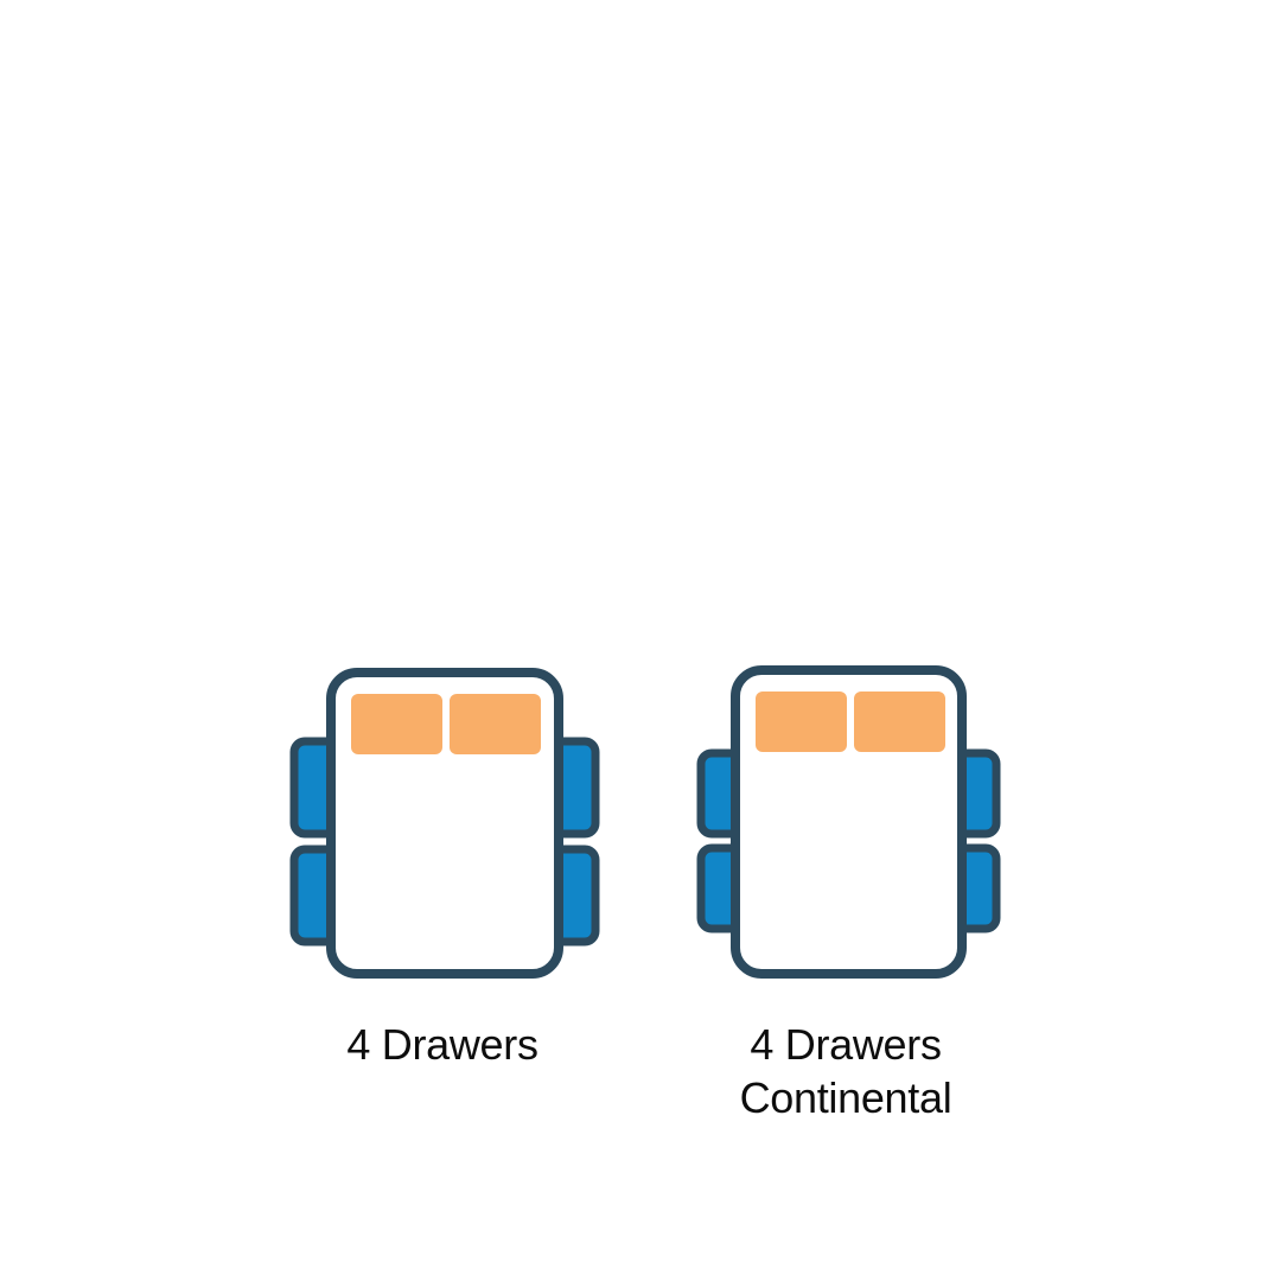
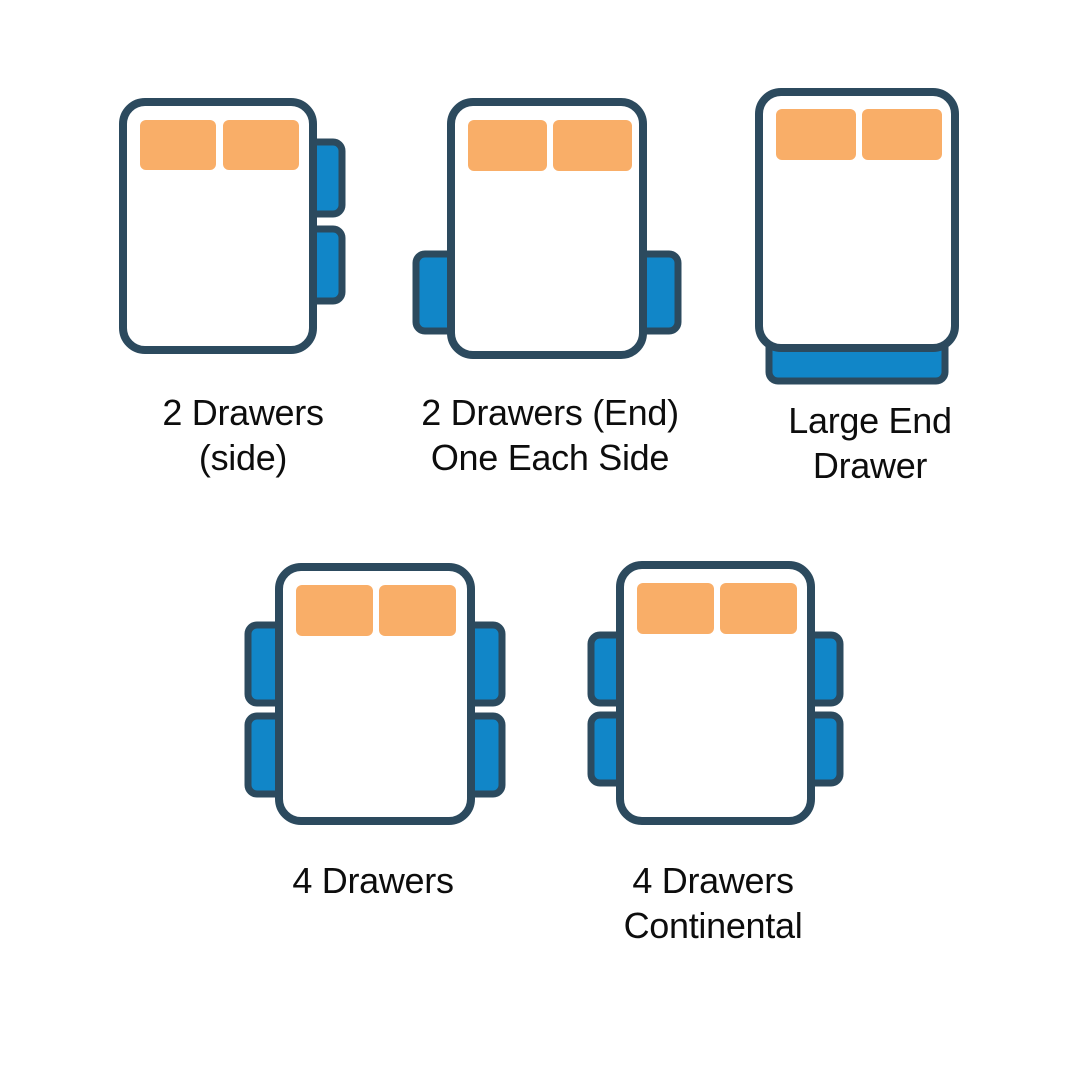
+ 2 Drawers
+ (side)
+ 2 Drawers (End)
+ One Each Side
+ Large End
+ Drawer
  4 Drawers
  4 Drawers
  Continental
